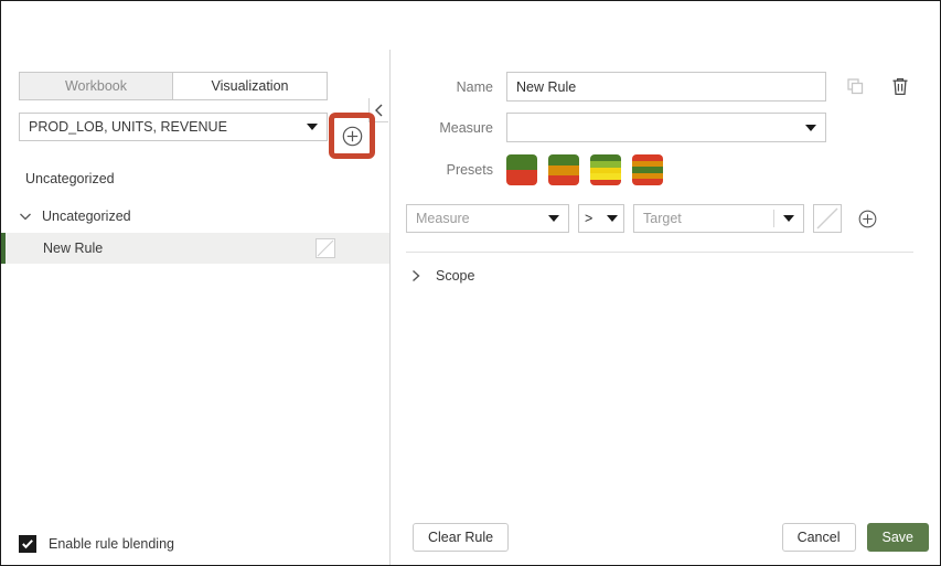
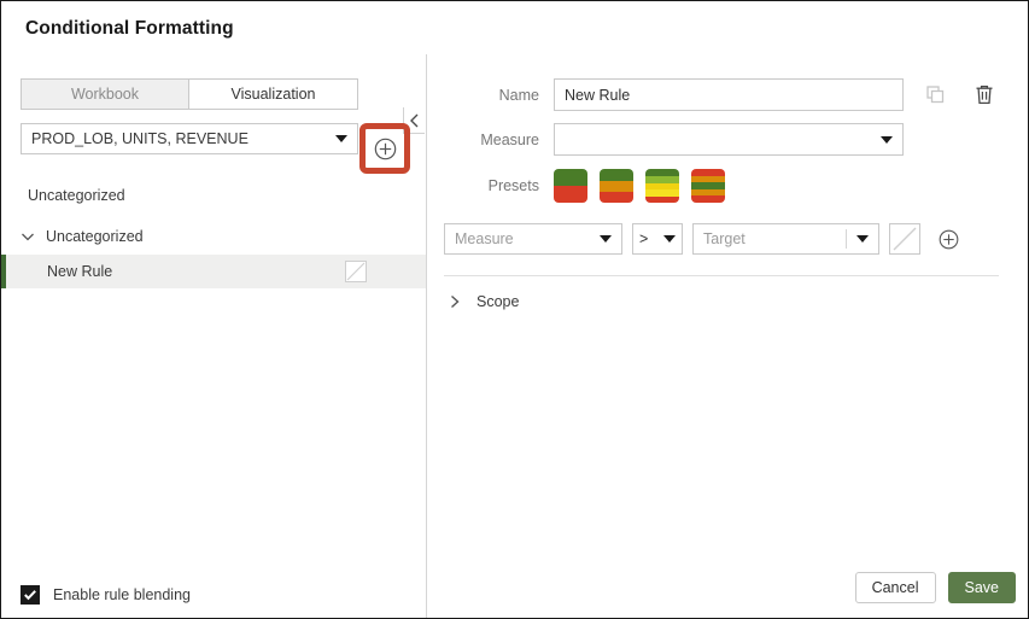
+ Conditional Formatting
  Workbook
  Visualization
  PROD_LOB, UNITS, REVENUE
  Uncategorized
  Uncategorized
  New Rule
  Enable rule blending
  Name
  New Rule
  Measure
  Presets
  Measure
  >
  Target
  Scope
- Clear Rule
  Cancel
  Save
